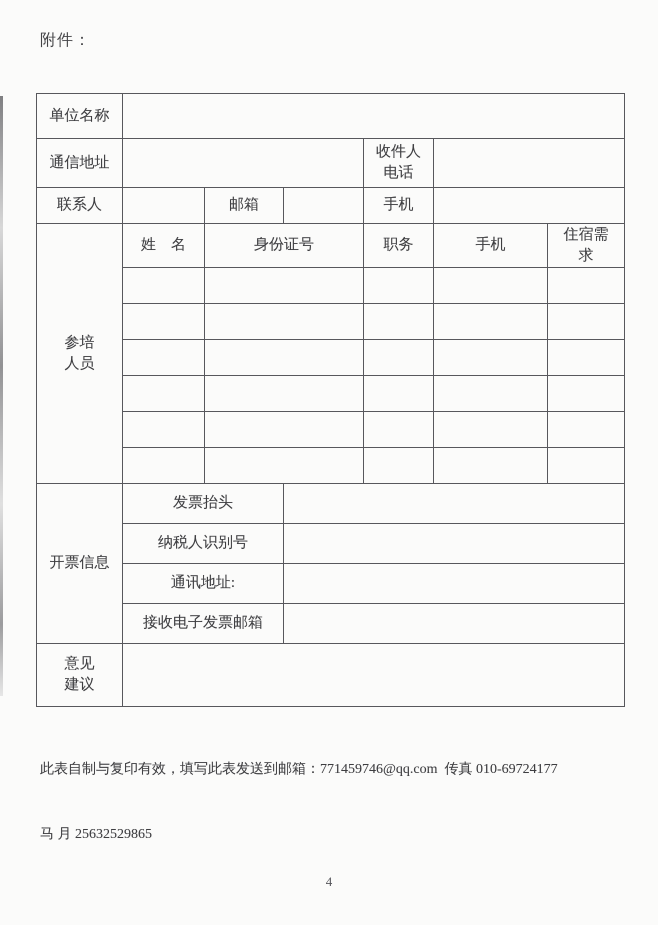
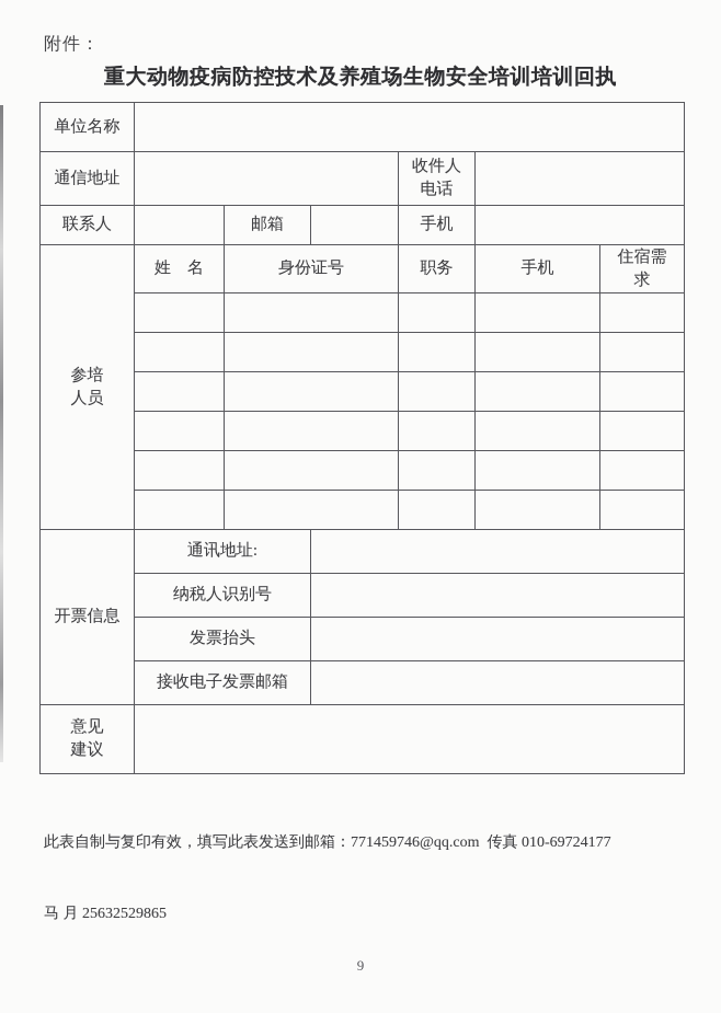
  附件：
+ 重大动物疫病防控技术及养殖场生物安全培训培训回执
  单位名称
  通信地址		收件人 电话
  联系人		邮箱		手机
  参培 人员	姓 名	身份证号	职务	手机	住宿需求
- 开票信息	发票抬头
+ 开票信息	通讯地址:
  纳税人识别号
- 通讯地址:
+ 发票抬头
  接收电子发票邮箱
  意见 建议
  此表自制与复印有效，填写此表发送到邮箱：771459746@qq.com 传真 010-69724177
  马 月 25632529865
- 4
+ 9
